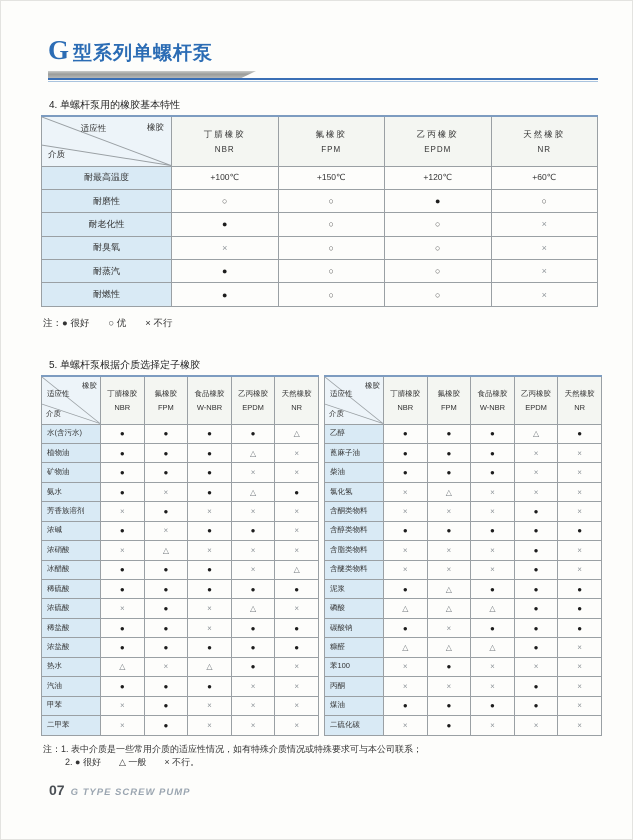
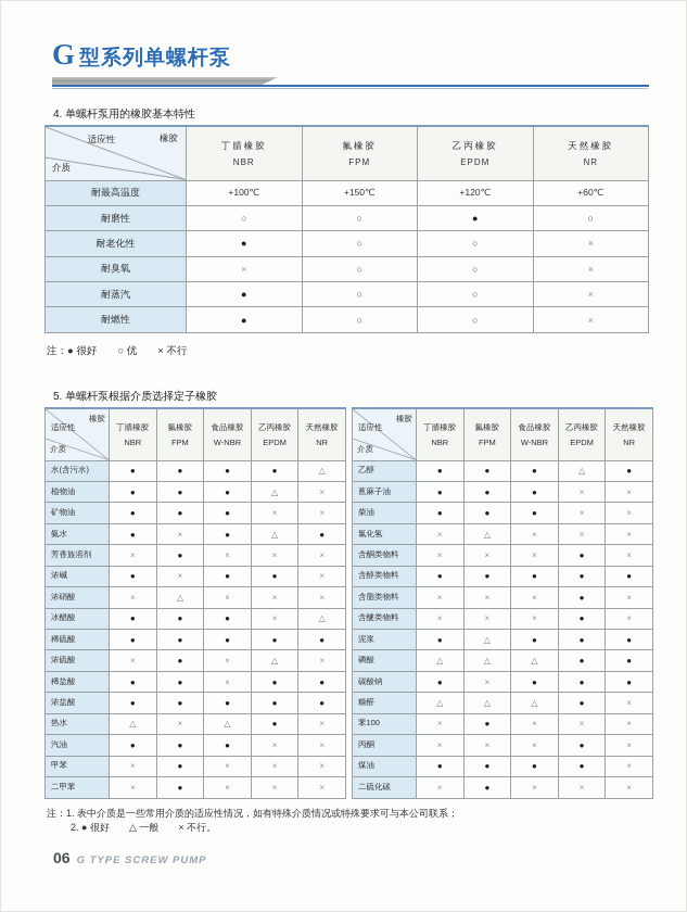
  G 型系列单螺杆泵
  4. 单螺杆泵用的橡胶基本特性
  适应性 橡胶 介质	丁腈橡胶NBR	氟橡胶FPM	乙丙橡胶EPDM	天然橡胶NR
  耐最高温度	+100℃	+150℃	+120℃	+60℃
  耐磨性	○	○	●	○
  耐老化性	●	○	○	×
  耐臭氧	×	○	○	×
  耐蒸汽	●	○	○	×
  耐燃性	●	○	○	×
  注：● 很好 ○ 优 × 不行
  5. 单螺杆泵根据介质选择定子橡胶
  适应性 橡胶 介质	丁腈橡胶NBR	氟橡胶FPM	食品橡胶W-NBR	乙丙橡胶EPDM	天然橡胶NR
  水(含污水)	●	●	●	●	△
  植物油	●	●	●	△	×
  矿物油	●	●	●	×	×
  氨水	●	×	●	△	●
  芳香族溶剂	×	●	×	×	×
  浓碱	●	×	●	●	×
  浓硝酸	×	△	×	×	×
  冰醋酸	●	●	●	×	△
  稀硫酸	●	●	●	●	●
  浓硫酸	×	●	×	△	×
  稀盐酸	●	●	×	●	●
  浓盐酸	●	●	●	●	●
  热水	△	×	△	●	×
  汽油	●	●	●	×	×
  甲苯	×	●	×	×	×
  二甲苯	×	●	×	×	×
  适应性 橡胶 介质	丁腈橡胶NBR	氟橡胶FPM	食品橡胶W-NBR	乙丙橡胶EPDM	天然橡胶NR
  乙醇	●	●	●	△	●
  蓖麻子油	●	●	●	×	×
  柴油	●	●	●	×	×
  氯化氢	×	△	×	×	×
  含酮类物料	×	×	×	●	×
  含醇类物料	●	●	●	●	●
  含脂类物料	×	×	×	●	×
  含醚类物料	×	×	×	●	×
  泥浆	●	△	●	●	●
  磷酸	△	△	△	●	●
  碳酸钠	●	×	●	●	●
  糠醛	△	△	△	●	×
  苯100	×	●	×	×	×
  丙酮	×	×	×	●	×
  煤油	●	●	●	●	×
  二硫化碳	×	●	×	×	×
  注：1. 表中介质是一些常用介质的适应性情况，如有特殊介质情况或特殊要求可与本公司联系；
  2. ● 很好 △ 一般 × 不行。
- 07
+ 06
  G TYPE SCREW PUMP
